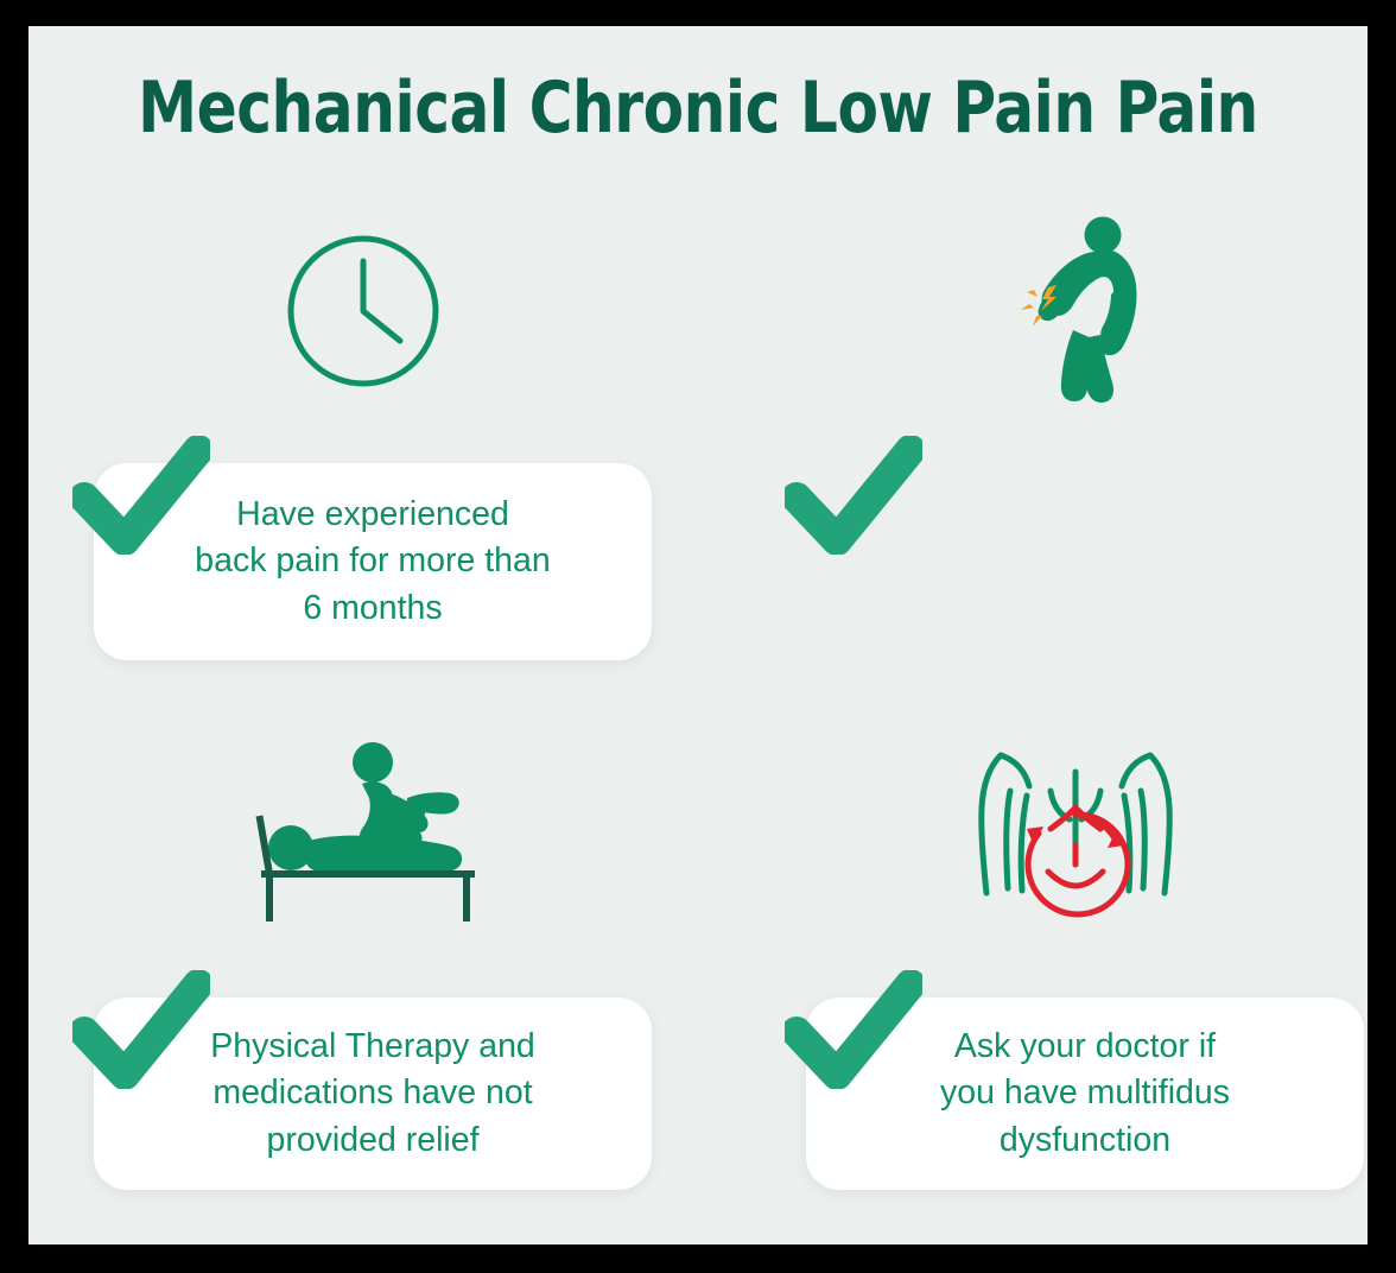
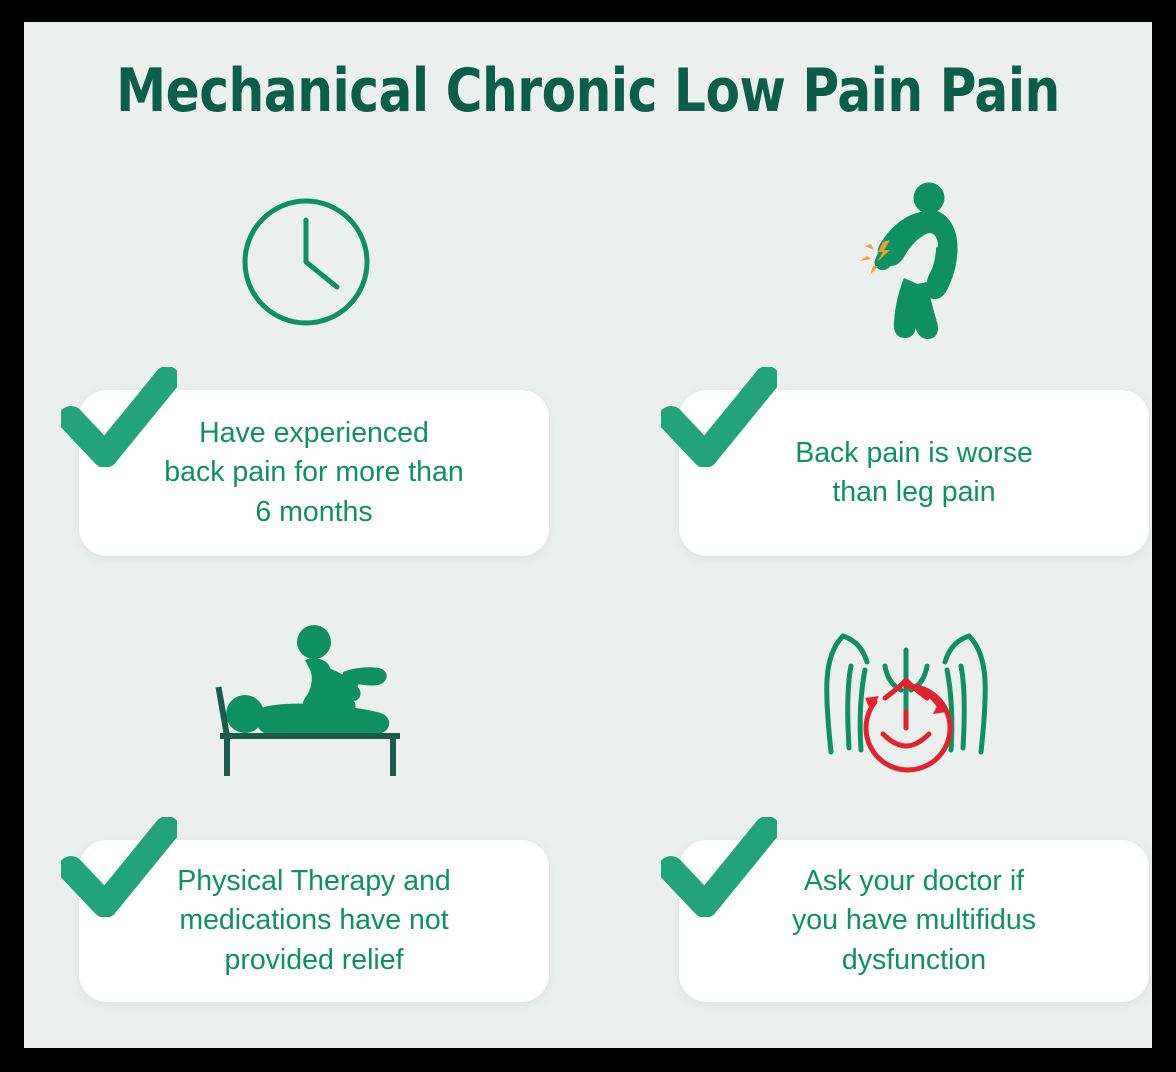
  Mechanical Chronic Low Pain Pain
  Have experienced
  back pain for more than
  6 months
+ Back pain is worse
+ than leg pain
  Physical Therapy and
  medications have not
  provided relief
  Ask your doctor if
  you have multifidus
  dysfunction
